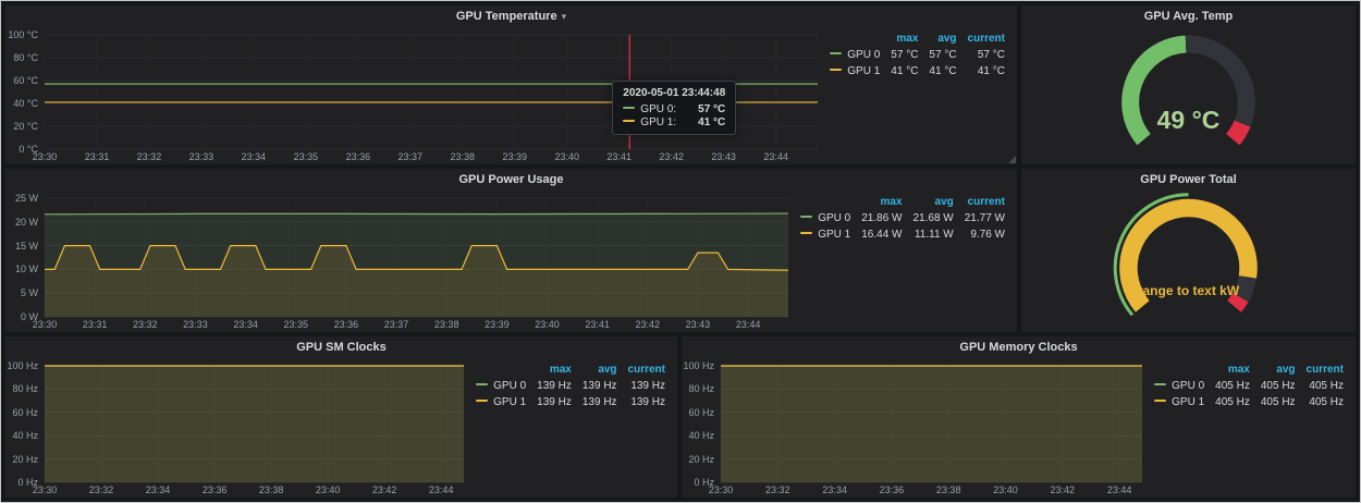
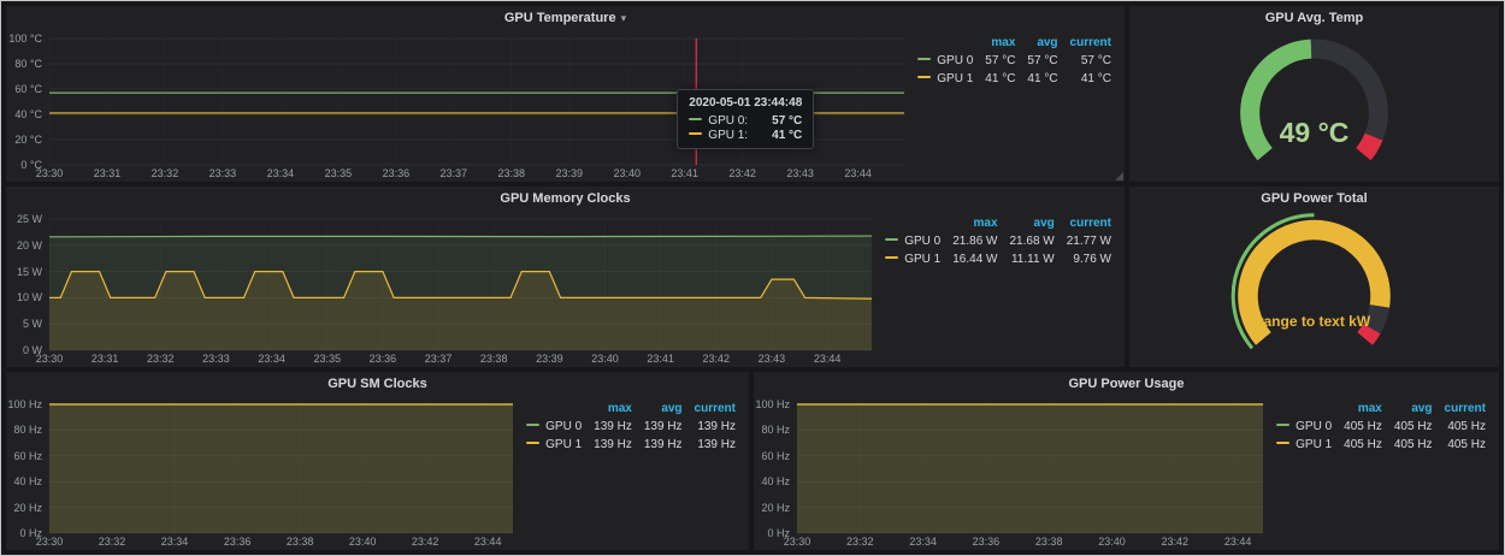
  GPU Temperature
  ▾
  23:30
  23:31
  23:32
  23:33
  23:34
  23:35
  23:36
  23:37
  23:38
  23:39
  23:40
  23:41
  23:42
  23:43
  23:44
  100 °C
  80 °C
  60 °C
  40 °C
  20 °C
  0 °C
  2020-05-01 23:44:48
  GPU 0:
  57 °C
  GPU 1:
  41 °C
  	max	avg	current
  GPU 0	57 °C	57 °C	57 °C
  GPU 1	41 °C	41 °C	41 °C
  GPU Avg. Temp
  49 °C
- GPU Power Usage
+ GPU Memory Clocks
  23:30
  23:31
  23:32
  23:33
  23:34
  23:35
  23:36
  23:37
  23:38
  23:39
  23:40
  23:41
  23:42
  23:43
  23:44
  25 W
  20 W
  15 W
  10 W
  5 W
  0 W
  	max	avg	current
  GPU 0	21.86 W	21.68 W	21.77 W
  GPU 1	16.44 W	11.11 W	9.76 W
  GPU Power Total
  range to text kW
  GPU SM Clocks
  23:30
  23:32
  23:34
  23:36
  23:38
  23:40
  23:42
  23:44
  100 Hz
  80 Hz
  60 Hz
  40 Hz
  20 Hz
  0 Hz
  	max	avg	current
  GPU 0	139 Hz	139 Hz	139 Hz
  GPU 1	139 Hz	139 Hz	139 Hz
- GPU Memory Clocks
+ GPU Power Usage
  23:30
  23:32
  23:34
  23:36
  23:38
  23:40
  23:42
  23:44
  100 Hz
  80 Hz
  60 Hz
  40 Hz
  20 Hz
  0 Hz
  	max	avg	current
  GPU 0	405 Hz	405 Hz	405 Hz
  GPU 1	405 Hz	405 Hz	405 Hz
